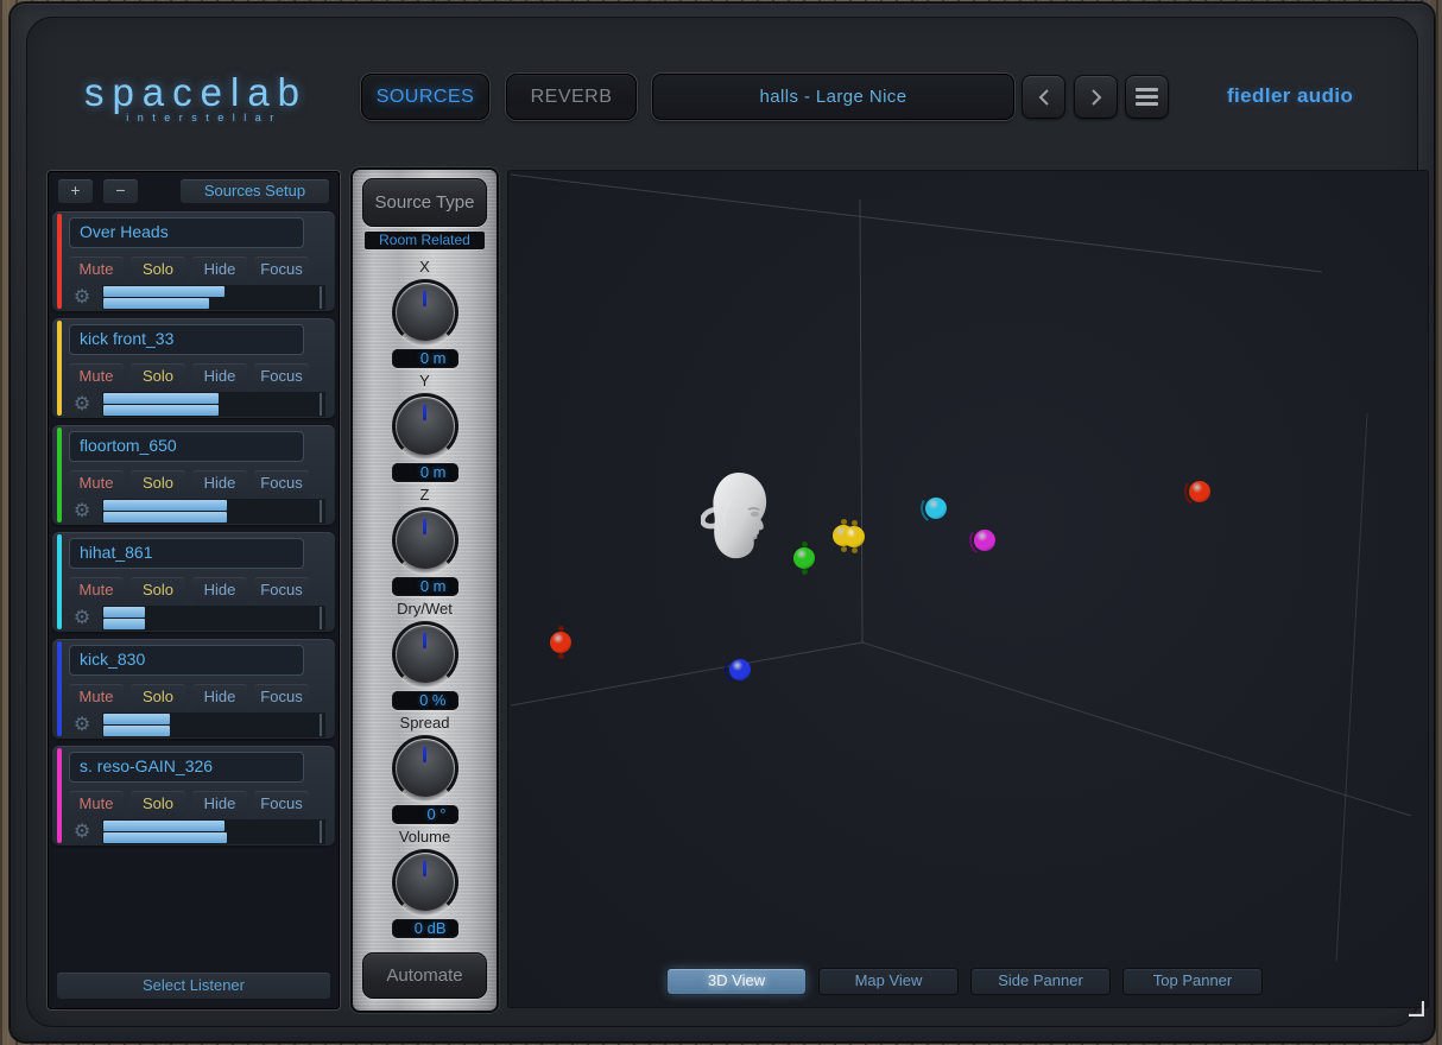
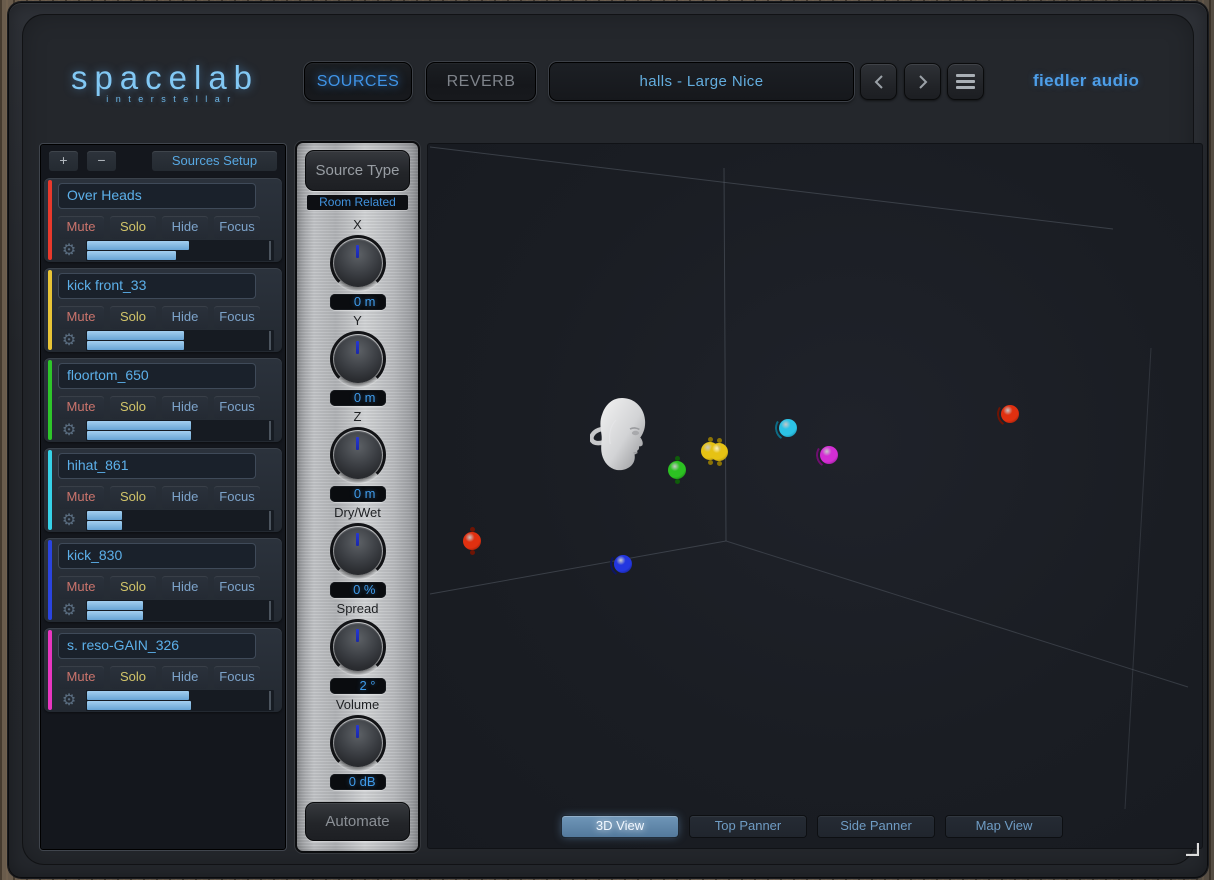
  spacelab
  interstellar
  SOURCES
  REVERB
  halls - Large Nice
  fiedler audio
  +
  −
  Sources Setup
  Over Heads
  Mute
  Solo
  Hide
  Focus
  ⚙
  kick front_33
  Mute
  Solo
  Hide
  Focus
  ⚙
  floortom_650
  Mute
  Solo
  Hide
  Focus
  ⚙
  hihat_861
  Mute
  Solo
  Hide
  Focus
  ⚙
  kick_830
  Mute
  Solo
  Hide
  Focus
  ⚙
  s. reso-GAIN_326
  Mute
  Solo
  Hide
  Focus
  ⚙
- Select Listener
  Source Type
  Room Related
  X
  0 m
  Y
  0 m
  Z
  0 m
  Dry/Wet
  0 %
  Spread
- 0 °
+ 2 °
  Volume
  0 dB
  Automate
  3D View
- Map View
+ Top Panner
  Side Panner
- Top Panner
+ Map View
